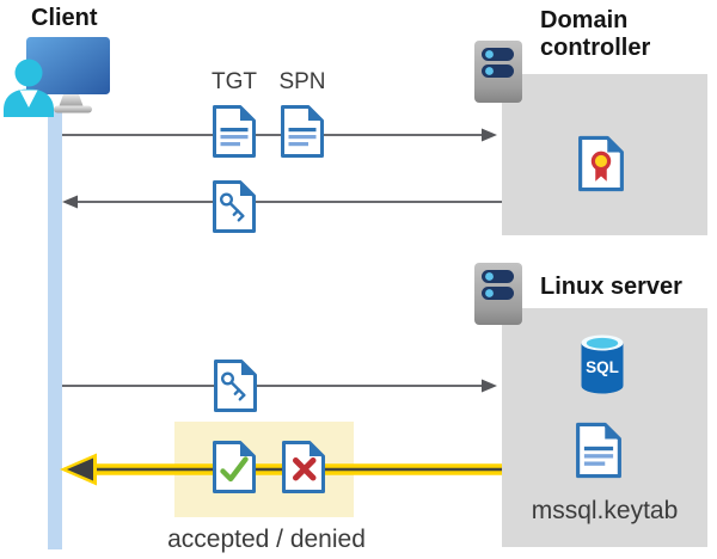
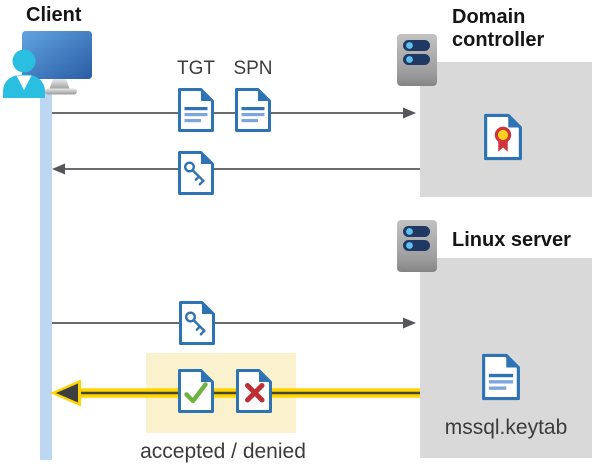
  Client
  Domain
  controller
  Linux server
- SQL
  mssql.keytab
  TGT
  SPN
  accepted / denied
